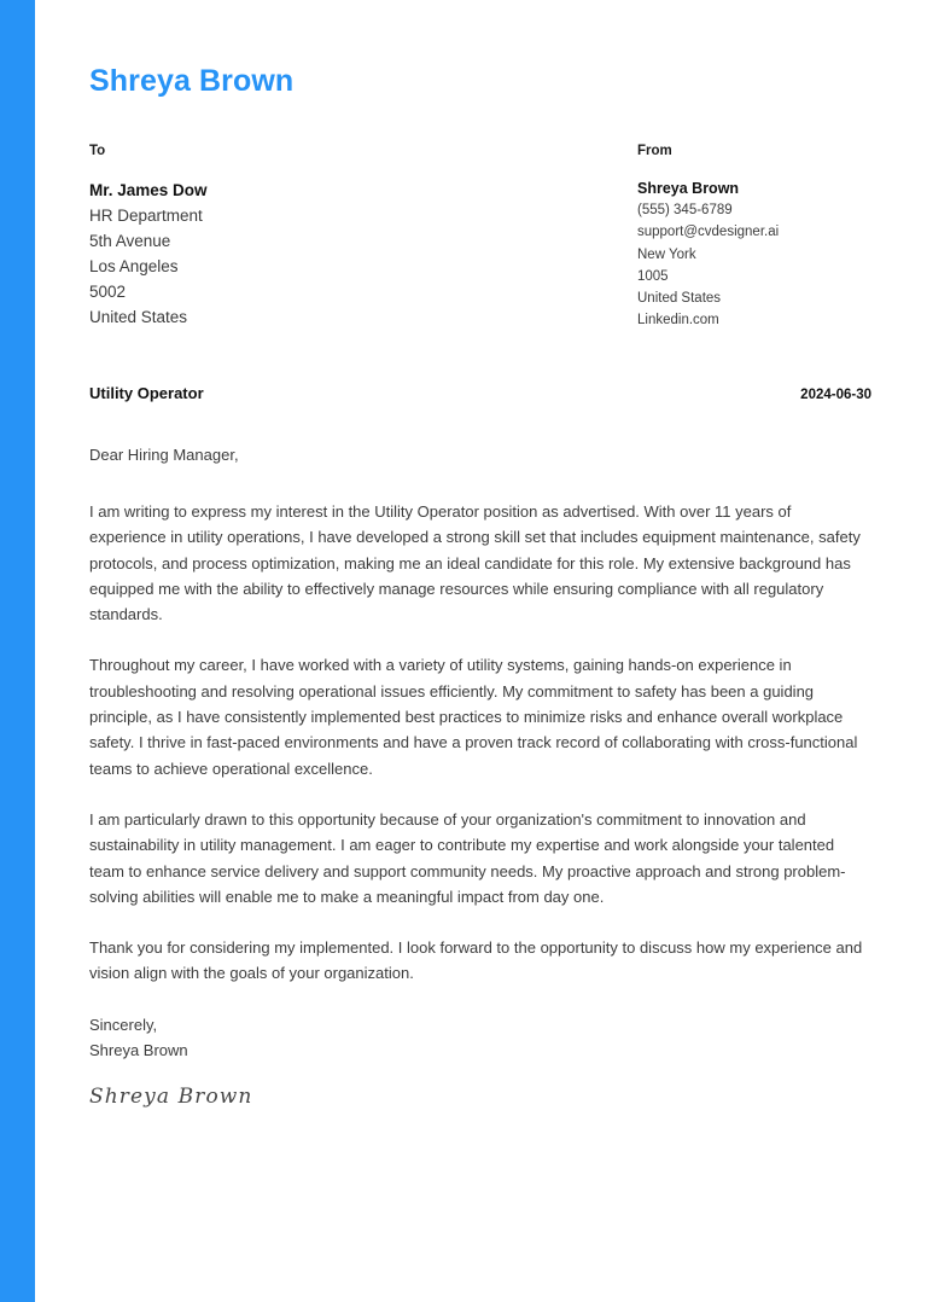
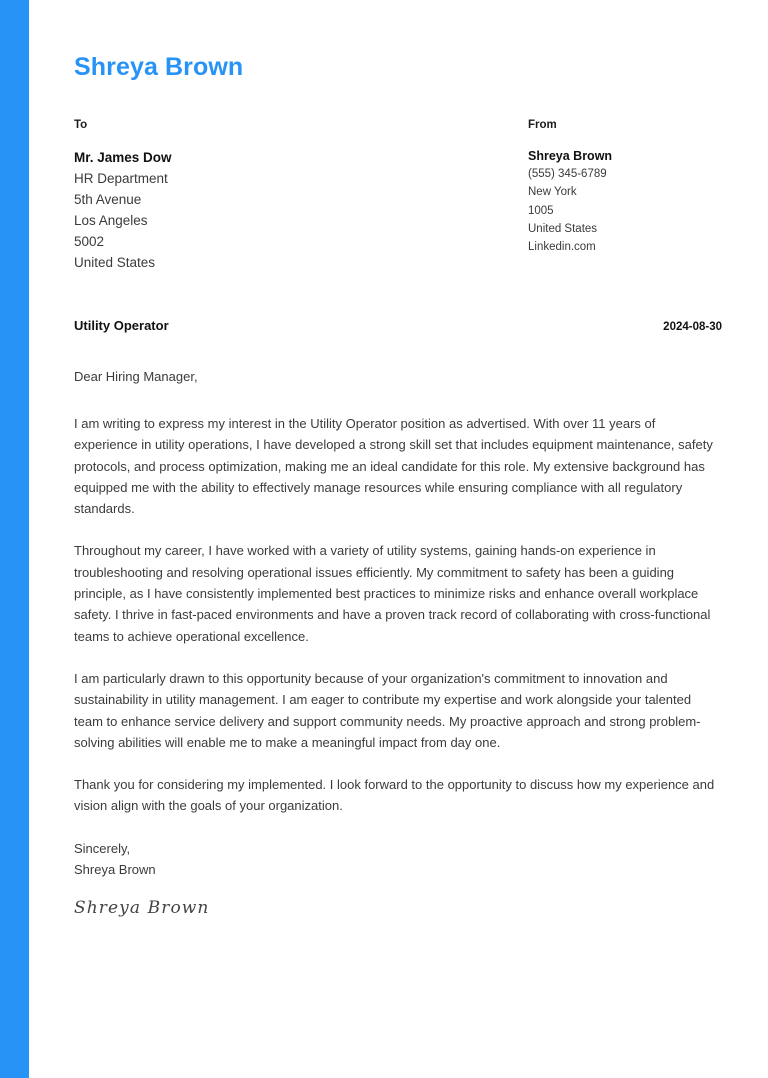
  Shreya Brown
  To
  Mr. James Dow
  HR Department
  5th Avenue
  Los Angeles
  5002
  United States
  From
  Shreya Brown
  (555) 345-6789
- support@cvdesigner.ai
  New York
  1005
  United States
  Linkedin.com
  Utility Operator
- 2024-06-30
+ 2024-08-30
  Dear Hiring Manager,
  I am writing to express my interest in the Utility Operator position as advertised. With over 11 years of experience in utility operations, I have developed a strong skill set that includes equipment maintenance, safety protocols, and process optimization, making me an ideal candidate for this role. My extensive background has equipped me with the ability to effectively manage resources while ensuring compliance with all regulatory standards.
  Throughout my career, I have worked with a variety of utility systems, gaining hands-on experience in troubleshooting and resolving operational issues efficiently. My commitment to safety has been a guiding principle, as I have consistently implemented best practices to minimize risks and enhance overall workplace safety. I thrive in fast-paced environments and have a proven track record of collaborating with cross-functional teams to achieve operational excellence.
  I am particularly drawn to this opportunity because of your organization's commitment to innovation and sustainability in utility management. I am eager to contribute my expertise and work alongside your talented team to enhance service delivery and support community needs. My proactive approach and strong problem-solving abilities will enable me to make a meaningful impact from day one.
  Thank you for considering my implemented. I look forward to the opportunity to discuss how my experience and vision align with the goals of your organization.
  Sincerely,
  Shreya Brown
  Shreya Brown
